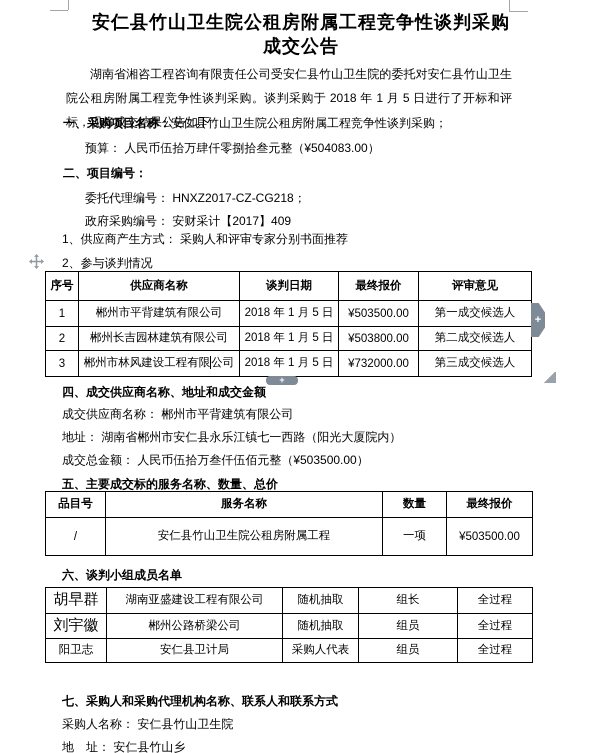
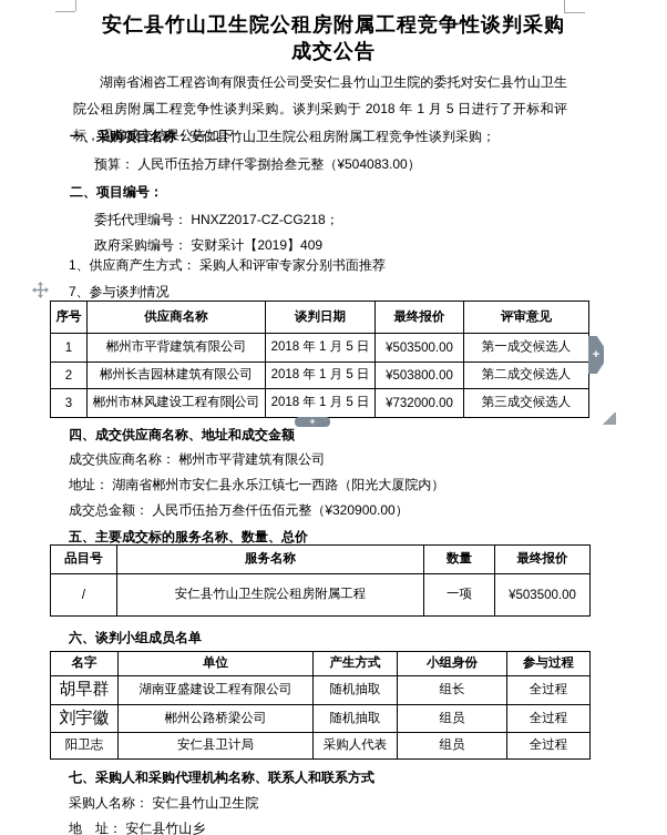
  安仁县竹山卫生院公租房附属工程竞争性谈判采购
  成交公告
  湖南省湘咨工程咨询有限责任公司受安仁县竹山卫生院的委托对安仁县竹山卫生院公租房附属工程竞争性谈判采购。谈判采购于 2018 年 1 月 5 日进行了开标和评标，现将成交结果公告如下：
  一、采购项目名称：安仁县竹山卫生院公租房附属工程竞争性谈判采购；
  预算： 人民币伍拾万肆仟零捌拾叁元整（¥504083.00）
  二、项目编号：
  委托代理编号： HNXZ2017-CZ-CG218；
- 政府采购编号： 安财采计【2017】409
+ 政府采购编号： 安财采计【2019】409
  1、供应商产生方式： 采购人和评审专家分别书面推荐
- 2、参与谈判情况
+ 7、参与谈判情况
  序号	供应商名称	谈判日期	最终报价	评审意见
  1	郴州市平背建筑有限公司	2018 年 1 月 5 日	¥503500.00	第一成交候选人
  2	郴州长吉园林建筑有限公司	2018 年 1 月 5 日	¥503800.00	第二成交候选人
  3	郴州市林风建设工程有限公司	2018 年 1 月 5 日	¥732000.00	第三成交候选人
  +
  +
  四、成交供应商名称、地址和成交金额
  成交供应商名称： 郴州市平背建筑有限公司
  地址： 湖南省郴州市安仁县永乐江镇七一西路（阳光大厦院内）
- 成交总金额： 人民币伍拾万叁仟伍佰元整（¥503500.00）
+ 成交总金额： 人民币伍拾万叁仟伍佰元整（¥320900.00）
  五、主要成交标的服务名称、数量、总价
  品目号	服务名称	数量	最终报价
  /	安仁县竹山卫生院公租房附属工程	一项	¥503500.00
  六、谈判小组成员名单
+ 名字	单位	产生方式	小组身份	参与过程
  胡早群	湖南亚盛建设工程有限公司	随机抽取	组长	全过程
  刘宇徽	郴州公路桥梁公司	随机抽取	组员	全过程
  阳卫志	安仁县卫计局	采购人代表	组员	全过程
  七、采购人和采购代理机构名称、联系人和联系方式
  采购人名称： 安仁县竹山卫生院
  地 址： 安仁县竹山乡
